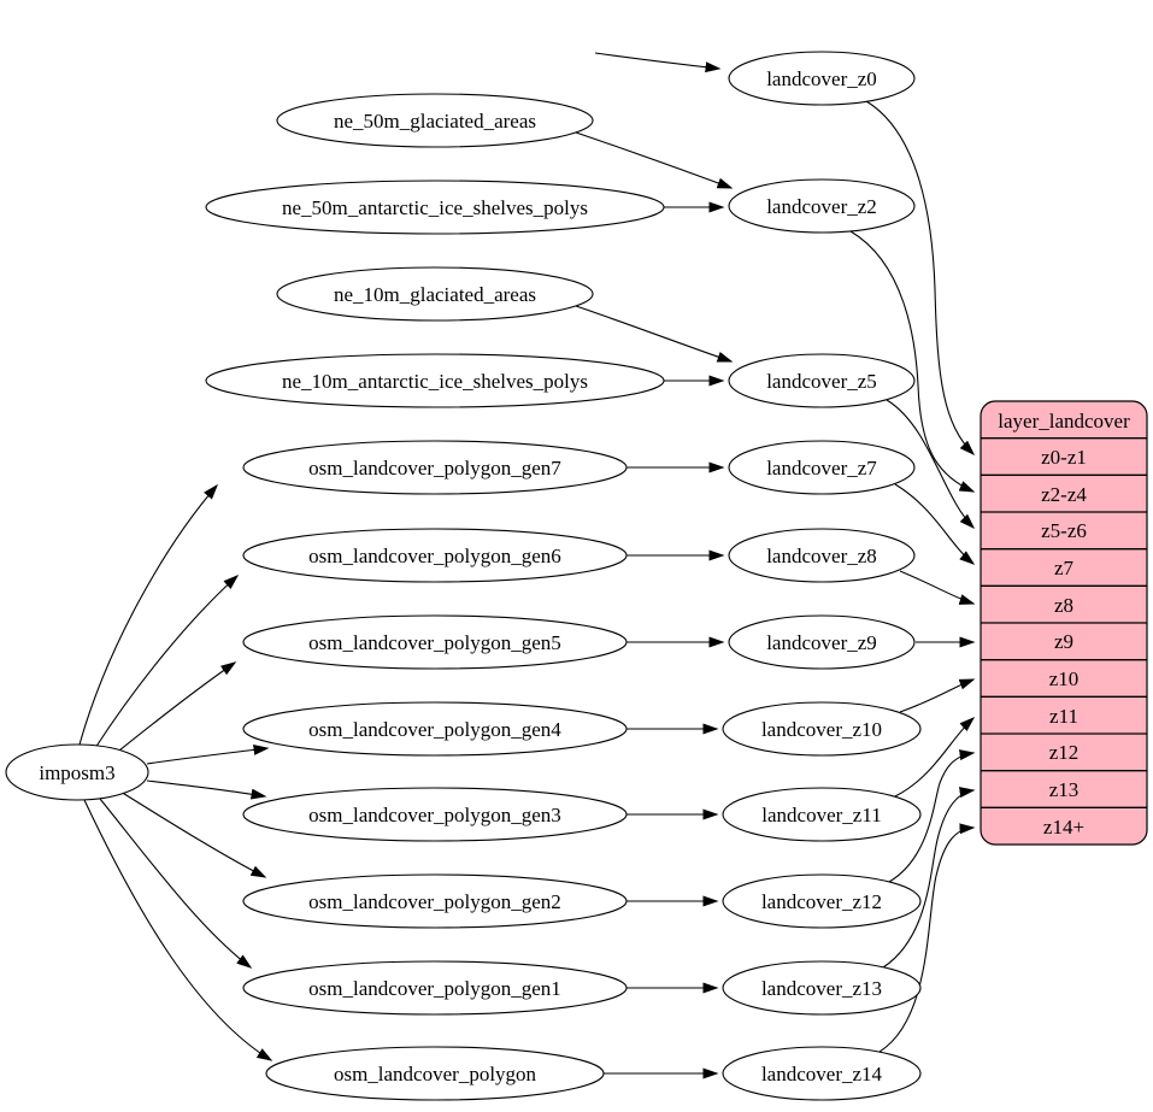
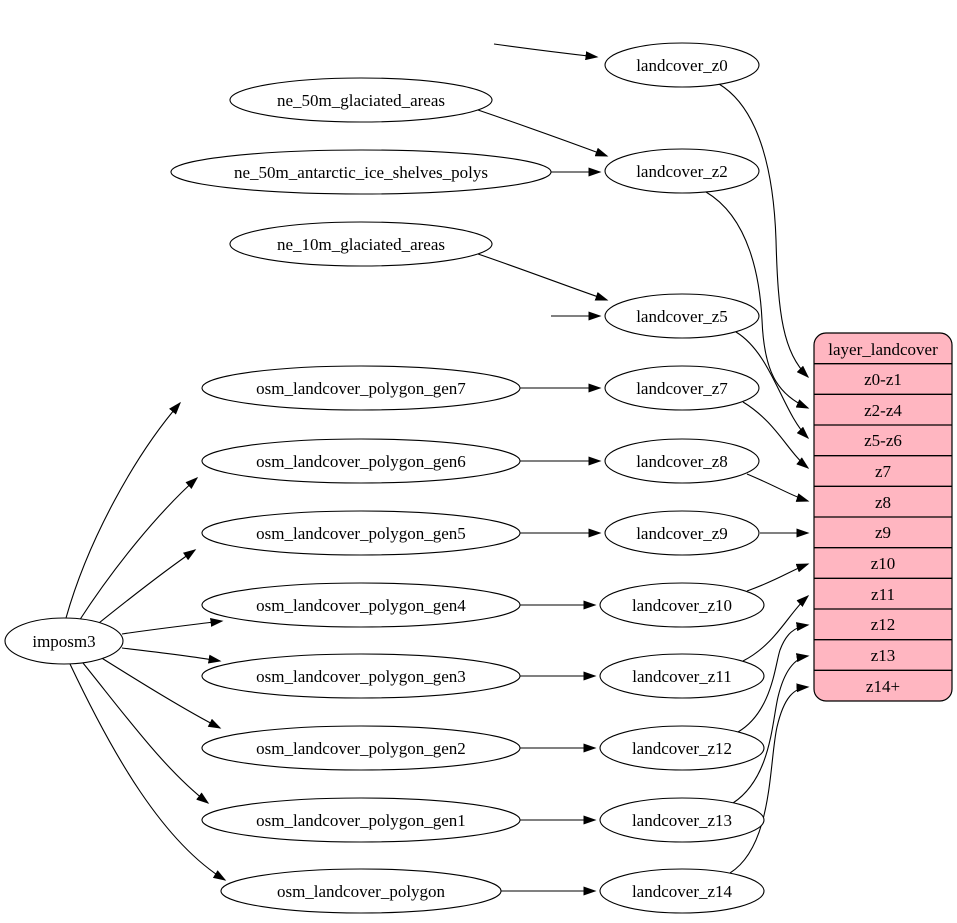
  imposm3
  ne_50m_glaciated_areas
  ne_50m_antarctic_ice_shelves_polys
  ne_10m_glaciated_areas
- ne_10m_antarctic_ice_shelves_polys
  osm_landcover_polygon_gen7
  osm_landcover_polygon_gen6
  osm_landcover_polygon_gen5
  osm_landcover_polygon_gen4
  osm_landcover_polygon_gen3
  osm_landcover_polygon_gen2
  osm_landcover_polygon_gen1
  osm_landcover_polygon
  landcover_z0
  landcover_z2
  landcover_z5
  landcover_z7
  landcover_z8
  landcover_z9
  landcover_z10
  landcover_z11
  landcover_z12
  landcover_z13
  landcover_z14
  layer_landcover
  z0-z1
  z2-z4
  z5-z6
  z7
  z8
  z9
  z10
  z11
  z12
  z13
  z14+
